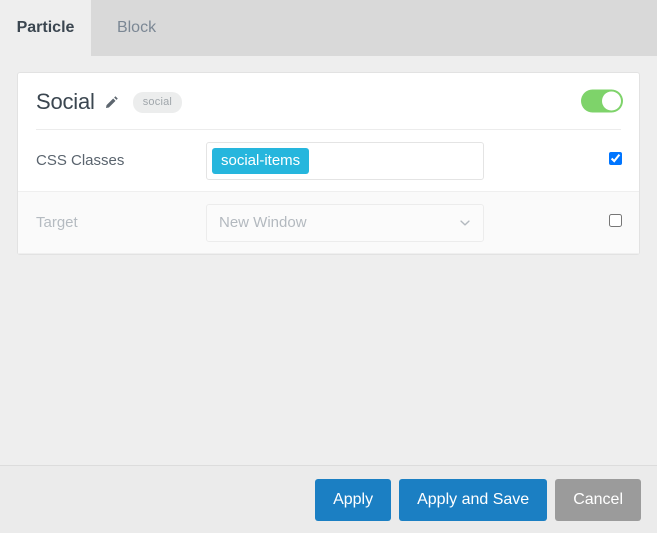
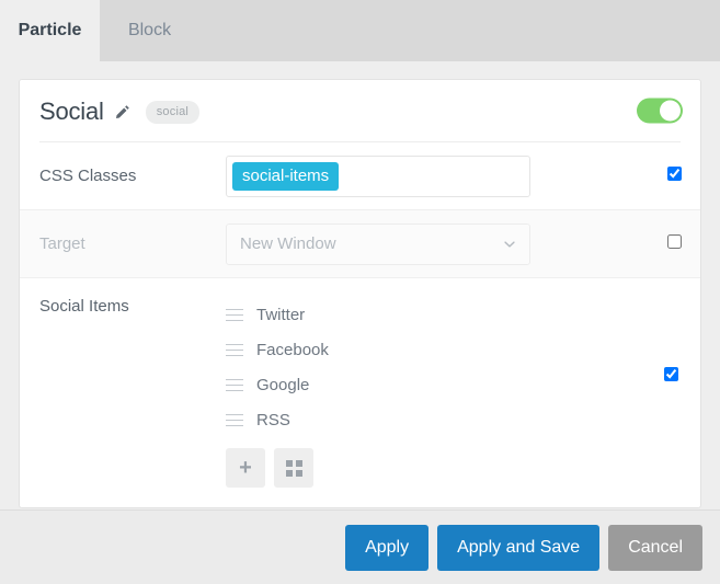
  Particle
  Block
  Social
  social
  CSS Classes
  social-items
  Target
  New Window
+ Social Items
+ Twitter
+ Facebook
+ Google
+ RSS
+ +
  Apply
  Apply and Save
  Cancel
